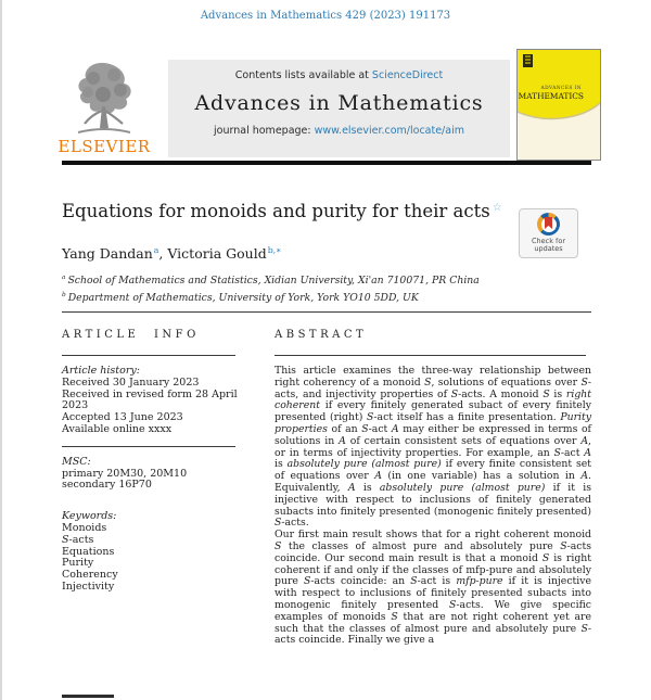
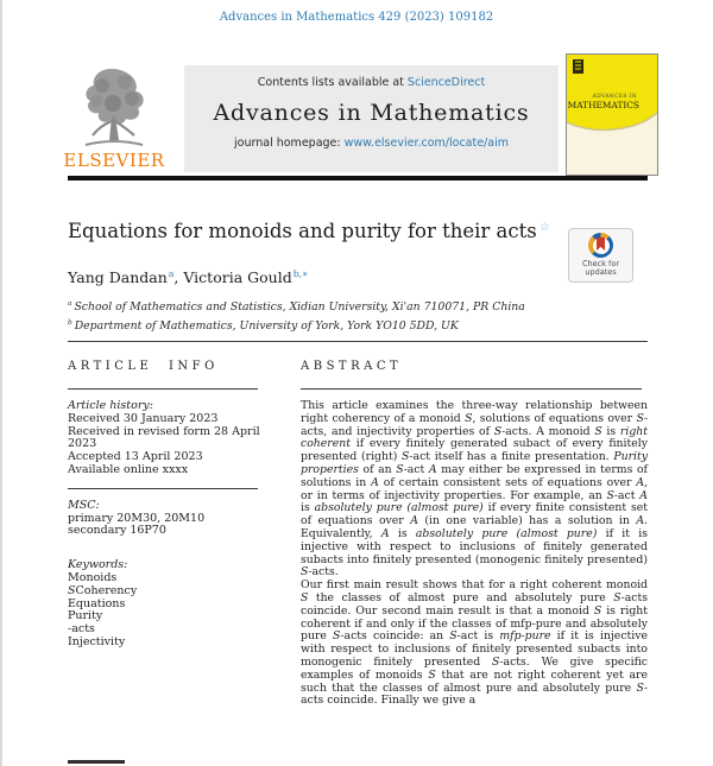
- Advances in Mathematics 429 (2023) 191173
+ Advances in Mathematics 429 (2023) 109182
  ELSEVIER
  Contents lists available at ScienceDirect
  Advances in Mathematics
  journal homepage: www.elsevier.com/locate/aim
  MATHEMATICS
  Equations for monoids and purity for their acts ☆
  Check for
  updates
  Yang Dandana, Victoria Gouldb,∗
  School of Mathematics and Statistics, Xidian University, Xi'an 710071, PR China
  Department of Mathematics, University of York, York YO10 5DD, UK
  ARTICLE INFO
  Article history:
  Received 30 January 2023
  Received in revised form 28 April 2023
- Accepted 13 June 2023
+ Accepted 13 April 2023
  Available online xxxx
  MSC:
  primary 20M30, 20M10
  secondary 16P70
  Keywords:
  Monoids
- S-acts
+ SCoherency
  Equations
  Purity
- Coherency
+ -acts
  Injectivity
  ABSTRACT
  This article examines the three-way relationship between right coherency of a monoid S, solutions of equations over S-acts, and injectivity properties of S-acts. A monoid S is right coherent if every finitely generated subact of every finitely presented (right) S-act itself has a finite presentation. Purity properties of an S-act A may either be expressed in terms of solutions in A of certain consistent sets of equations over A, or in terms of injectivity properties. For example, an S-act A is absolutely pure (almost pure) if every finite consistent set of equations over A (in one variable) has a solution in A. Equivalently, A is absolutely pure (almost pure) if it is injective with respect to inclusions of finitely generated subacts into finitely presented (monogenic finitely presented) S-acts.
  Our first main result shows that for a right coherent monoid S the classes of almost pure and absolutely pure S-acts coincide. Our second main result is that a monoid S is right coherent if and only if the classes of mfp-pure and absolutely pure S-acts coincide: an S-act is mfp-pure if it is injective with respect to inclusions of finitely presented subacts into monogenic finitely presented S-acts. We give specific examples of monoids S that are not right coherent yet are such that the classes of almost pure and absolutely pure S-acts coincide. Finally we give a
